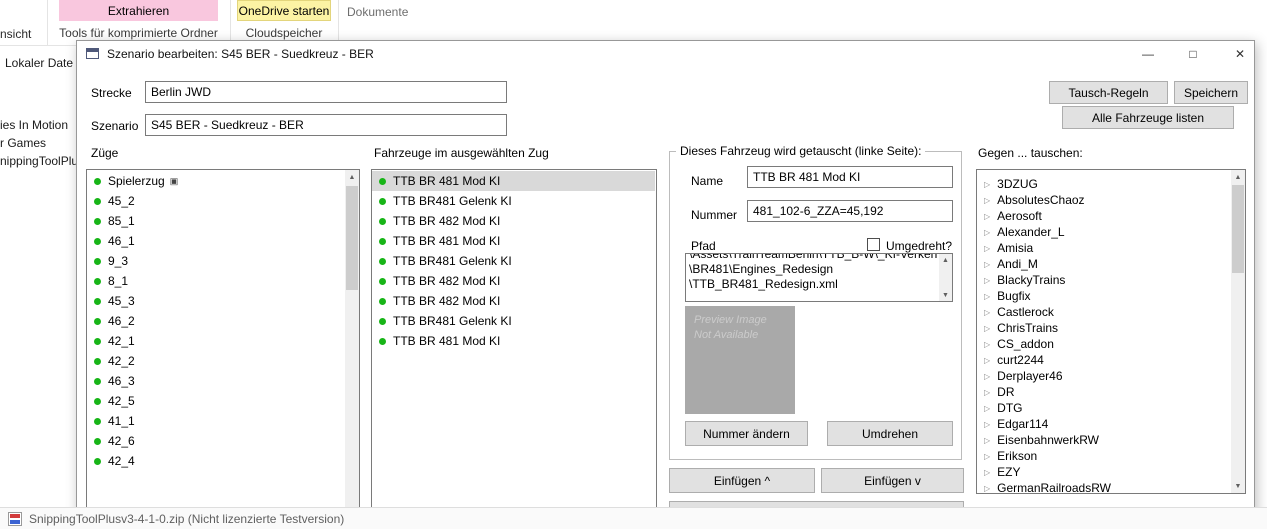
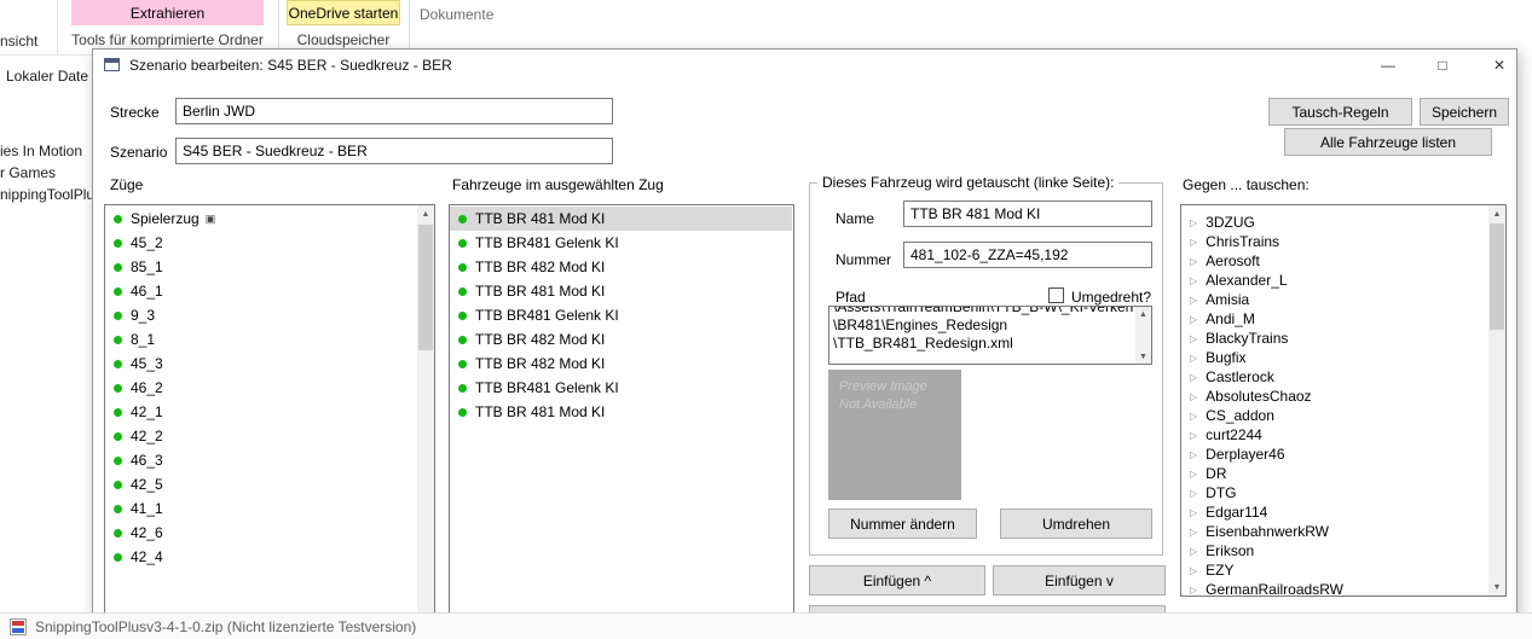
  Extrahieren
  Tools für komprimierte Ordner
  OneDrive starten
  Cloudspeicher
  Dokumente
  nsicht
  Lokaler Date
  ies In Motion
  r Games
  nippingToolPlu
  Szenario bearbeiten: S45 BER - Suedkreuz - BER
  —
  □
  ✕
  Strecke
  Berlin JWD
  Szenario
  S45 BER - Suedkreuz - BER
  Tausch-Regeln
  Speichern
  Alle Fahrzeuge listen
  Züge
  Spielerzug
  ▣
  45_2
  85_1
  46_1
  9_3
  8_1
  45_3
  46_2
  42_1
  42_2
  46_3
  42_5
  41_1
  42_6
  42_4
  Fahrzeuge im ausgewählten Zug
  TTB BR 481 Mod KI
  TTB BR481 Gelenk KI
  TTB BR 482 Mod KI
  TTB BR 481 Mod KI
  TTB BR481 Gelenk KI
  TTB BR 482 Mod KI
  TTB BR 482 Mod KI
  TTB BR481 Gelenk KI
  TTB BR 481 Mod KI
  Dieses Fahrzeug wird getauscht (linke Seite):
  Name
  TTB BR 481 Mod KI
  Nummer
  481_102-6_ZZA=45,192
  Pfad
  Umgedreht?
  \Assets\TrainTeamBerlin\TTB_B-W\_KI-Verkeh
  \BR481\Engines_Redesign
  \TTB_BR481_Redesign.xml
  Preview Image
  Not Available
  Nummer ändern
  Umdrehen
  Einfügen ^
  Einfügen v
  Gegen ... tauschen:
  ▷
  3DZUG
  ▷
- AbsolutesChaoz
+ ChrisTrains
  ▷
  Aerosoft
  ▷
  Alexander_L
  ▷
  Amisia
  ▷
  Andi_M
  ▷
  BlackyTrains
  ▷
  Bugfix
  ▷
  Castlerock
  ▷
- ChrisTrains
+ AbsolutesChaoz
  ▷
  CS_addon
  ▷
  curt2244
  ▷
  Derplayer46
  ▷
  DR
  ▷
  DTG
  ▷
  Edgar114
  ▷
  EisenbahnwerkRW
  ▷
  Erikson
  ▷
  EZY
  ▷
  GermanRailroadsRW
  SnippingToolPlusv3-4-1-0.zip (Nicht lizenzierte Testversion)
